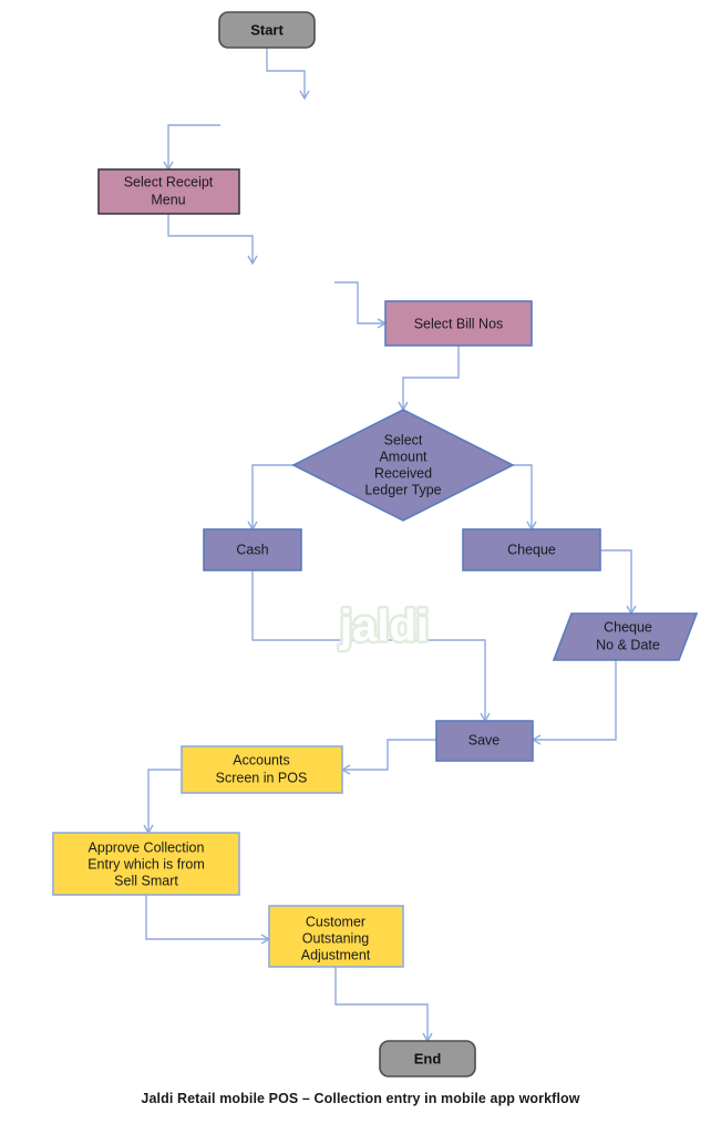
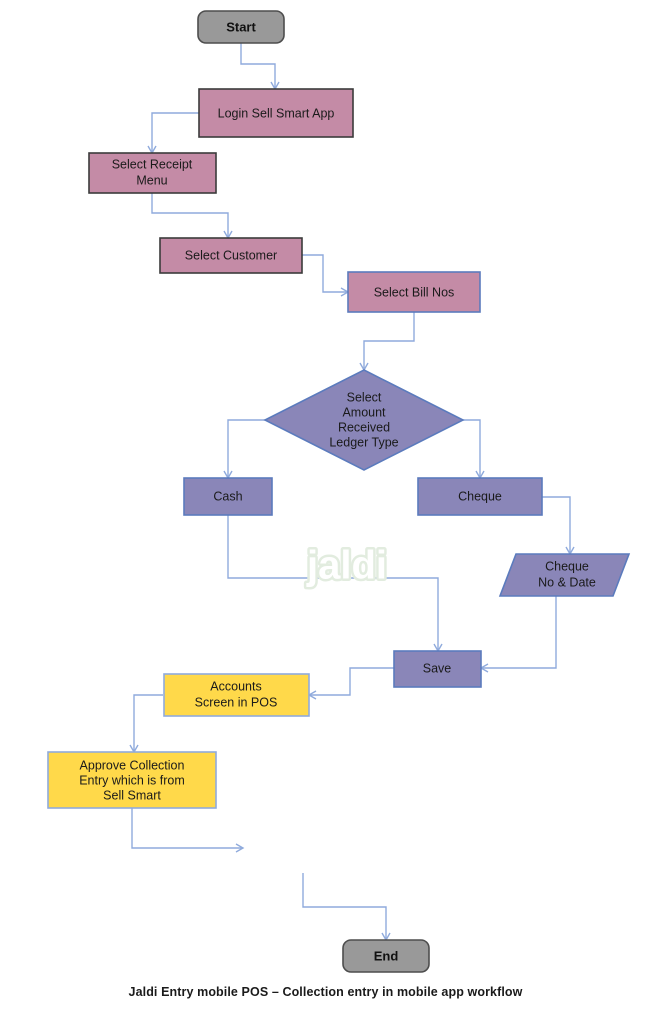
  jaldi
  Start
+ Login Sell Smart App
  Select Receipt
  Menu
+ Select Customer
  Select Bill Nos
  Select
  Amount
  Received
  Ledger Type
  Cash
  Cheque
  Cheque
  No & Date
  Save
  Accounts
  Screen in POS
  Approve Collection
  Entry which is from
  Sell Smart
- Customer
- Outstaning
- Adjustment
  End
- Jaldi Retail mobile POS – Collection entry in mobile app workflow
+ Jaldi Entry mobile POS – Collection entry in mobile app workflow
